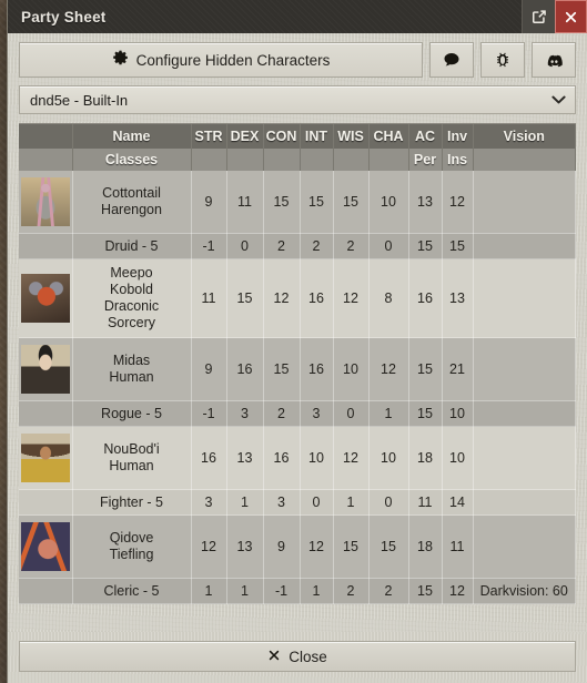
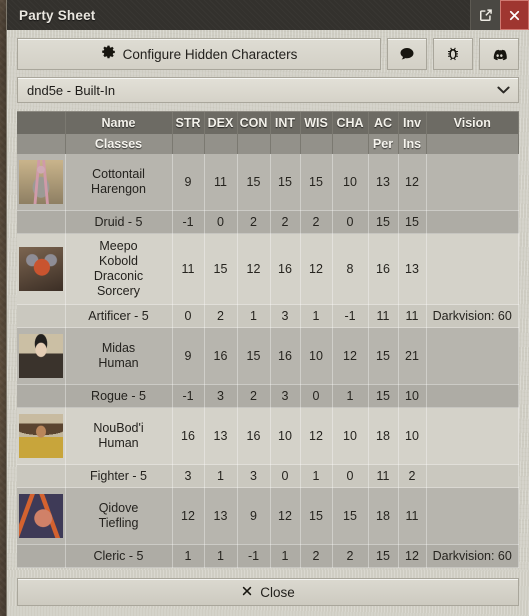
  Party Sheet
  Configure Hidden Characters
  dnd5e - Built-In
  	Name	STR	DEX	CON	INT	WIS	CHA	AC	Inv	Vision
  	Classes							Per	Ins
  	CottontailHarengon	9	11	15	15	15	10	13	12
  	Druid - 5	-1	0	2	2	2	0	15	15
  	MeepoKoboldDraconicSorcery	11	15	12	16	12	8	16	13
+ 	Artificer - 5	0	2	1	3	1	-1	11	11	Darkvision: 60
  	MidasHuman	9	16	15	16	10	12	15	21
  	Rogue - 5	-1	3	2	3	0	1	15	10
  	NouBod'iHuman	16	13	16	10	12	10	18	10
- 	Fighter - 5	3	1	3	0	1	0	11	14
+ 	Fighter - 5	3	1	3	0	1	0	11	2
  	QidoveTiefling	12	13	9	12	15	15	18	11
  	Cleric - 5	1	1	-1	1	2	2	15	12	Darkvision: 60
  Close
